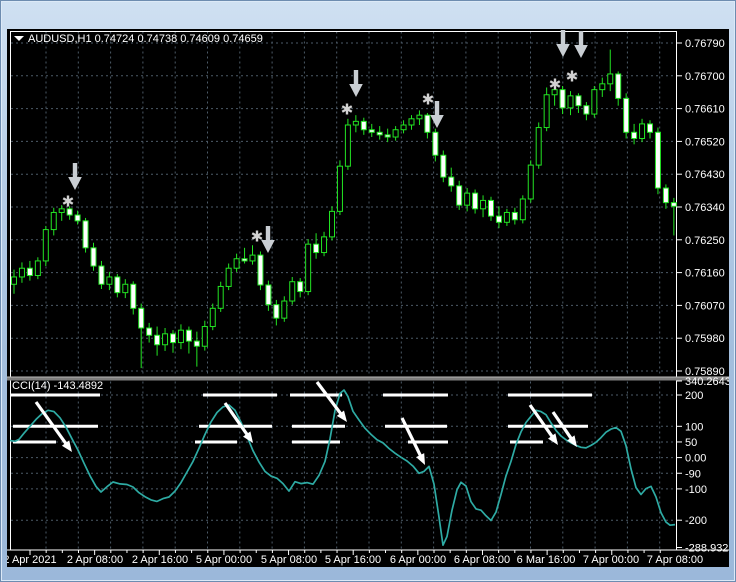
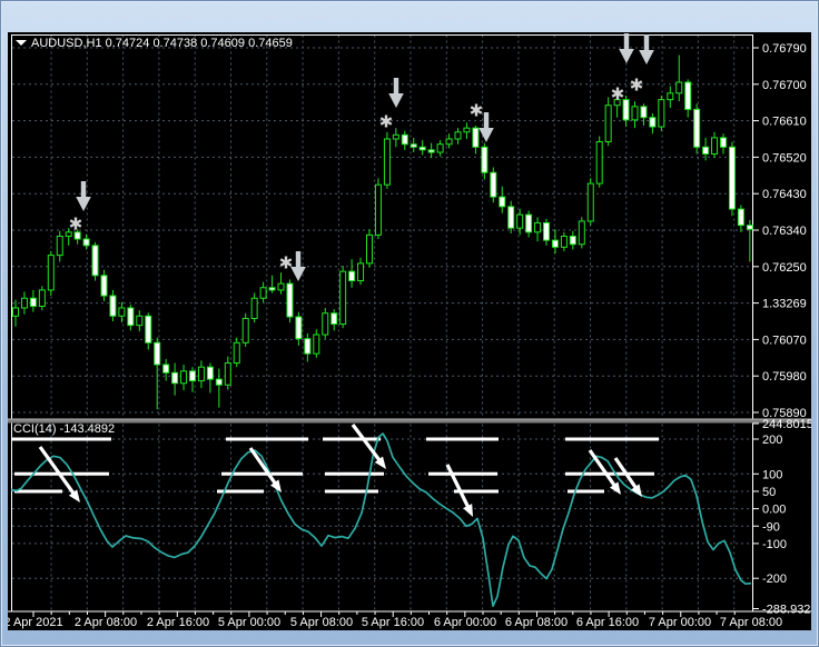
  0.76790
  0.76700
  0.76610
  0.76520
  0.76430
  0.76340
  0.76250
- 0.76160
+ 1.33269
  0.76070
  0.75980
  0.75890
- 340.2643
+ 244.8015
  200
  100
  50
  0.00
  -90
  -100
  -200
  -288.932
  2 Apr 2021
  2 Apr 08:00
  2 Apr 16:00
  5 Apr 00:00
  5 Apr 08:00
  5 Apr 16:00
  6 Apr 00:00
  6 Apr 08:00
- 6 Mar 16:00
+ 6 Apr 16:00
  7 Apr 00:00
  7 Apr 08:00
  AUDUSD,H1 0.74724 0.74738 0.74609 0.74659
  CCI(14) -143.4892
